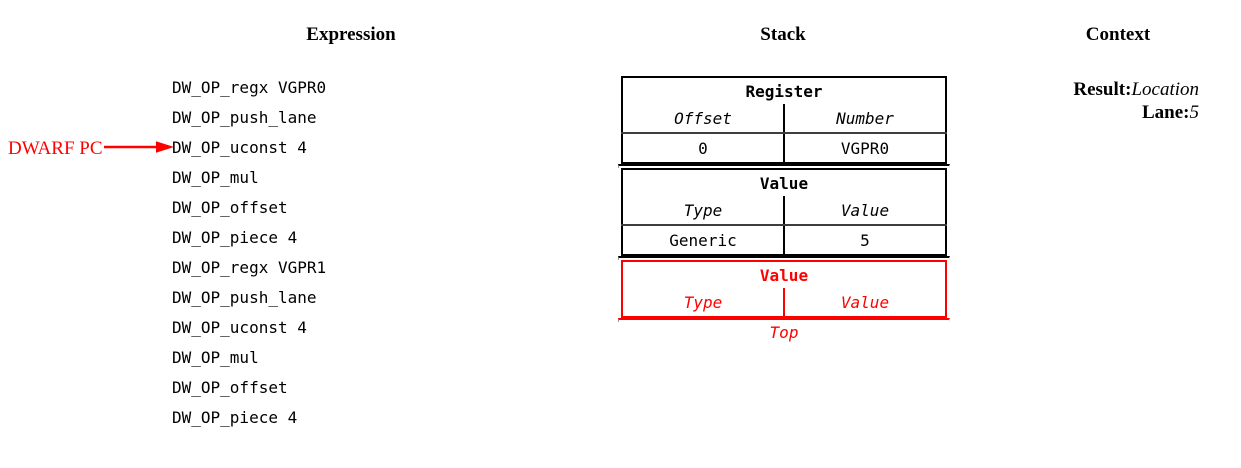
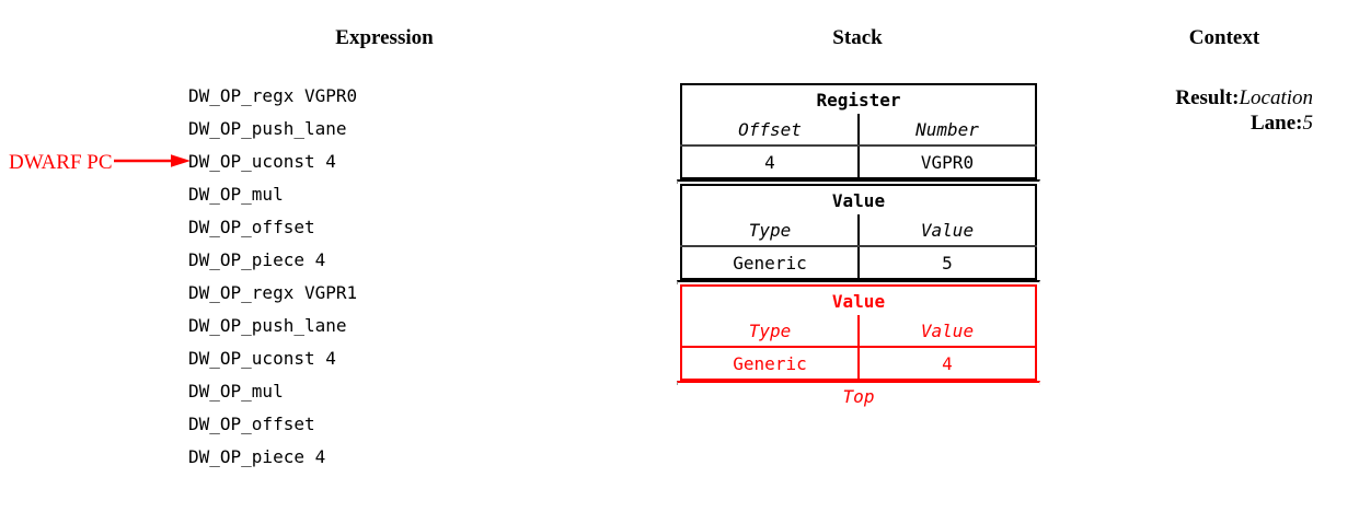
  Expression
  Stack
  Context
  DW_OP_regx VGPR0
  DW_OP_push_lane
  DW_OP_uconst 4
  DW_OP_mul
  DW_OP_offset
  DW_OP_piece 4
  DW_OP_regx VGPR1
  DW_OP_push_lane
  DW_OP_uconst 4
  DW_OP_mul
  DW_OP_offset
  DW_OP_piece 4
  DWARF PC
  Register
  Offset	Number
- 0	VGPR0
+ 4	VGPR0
  Value
  Type	Value
  Generic	5
  Value
  Type	Value
+ Generic	4
  Top
  Result:Location
  Lane:5
